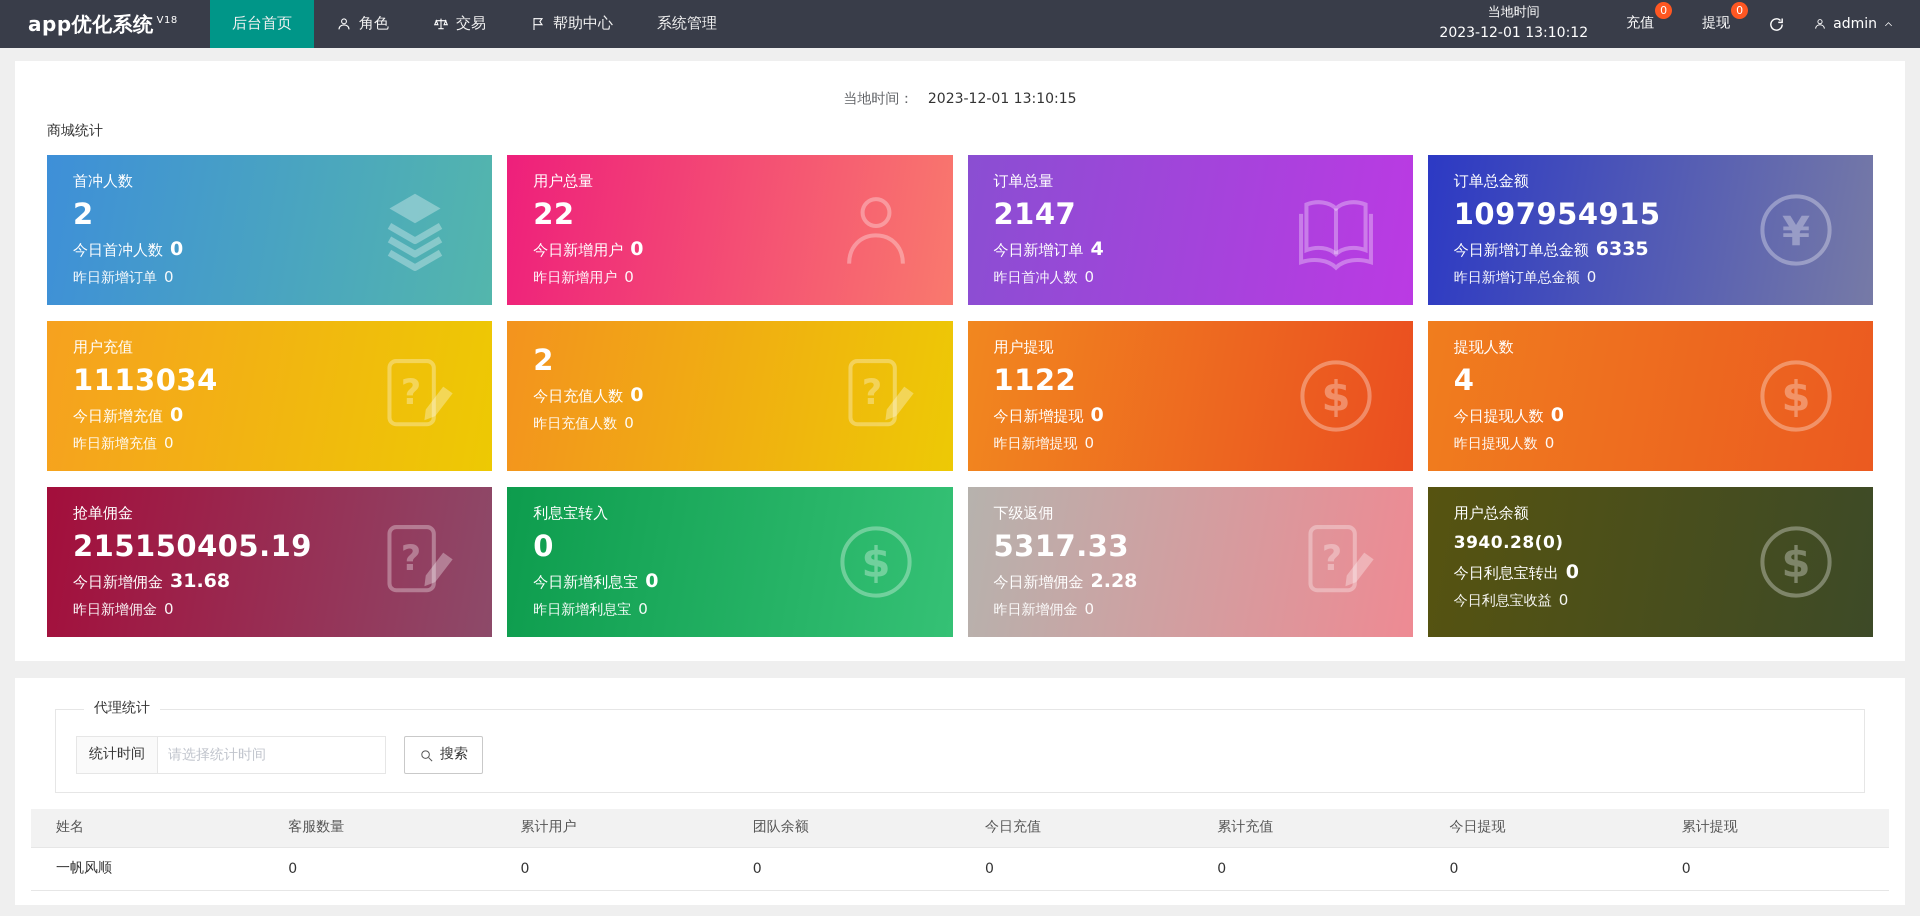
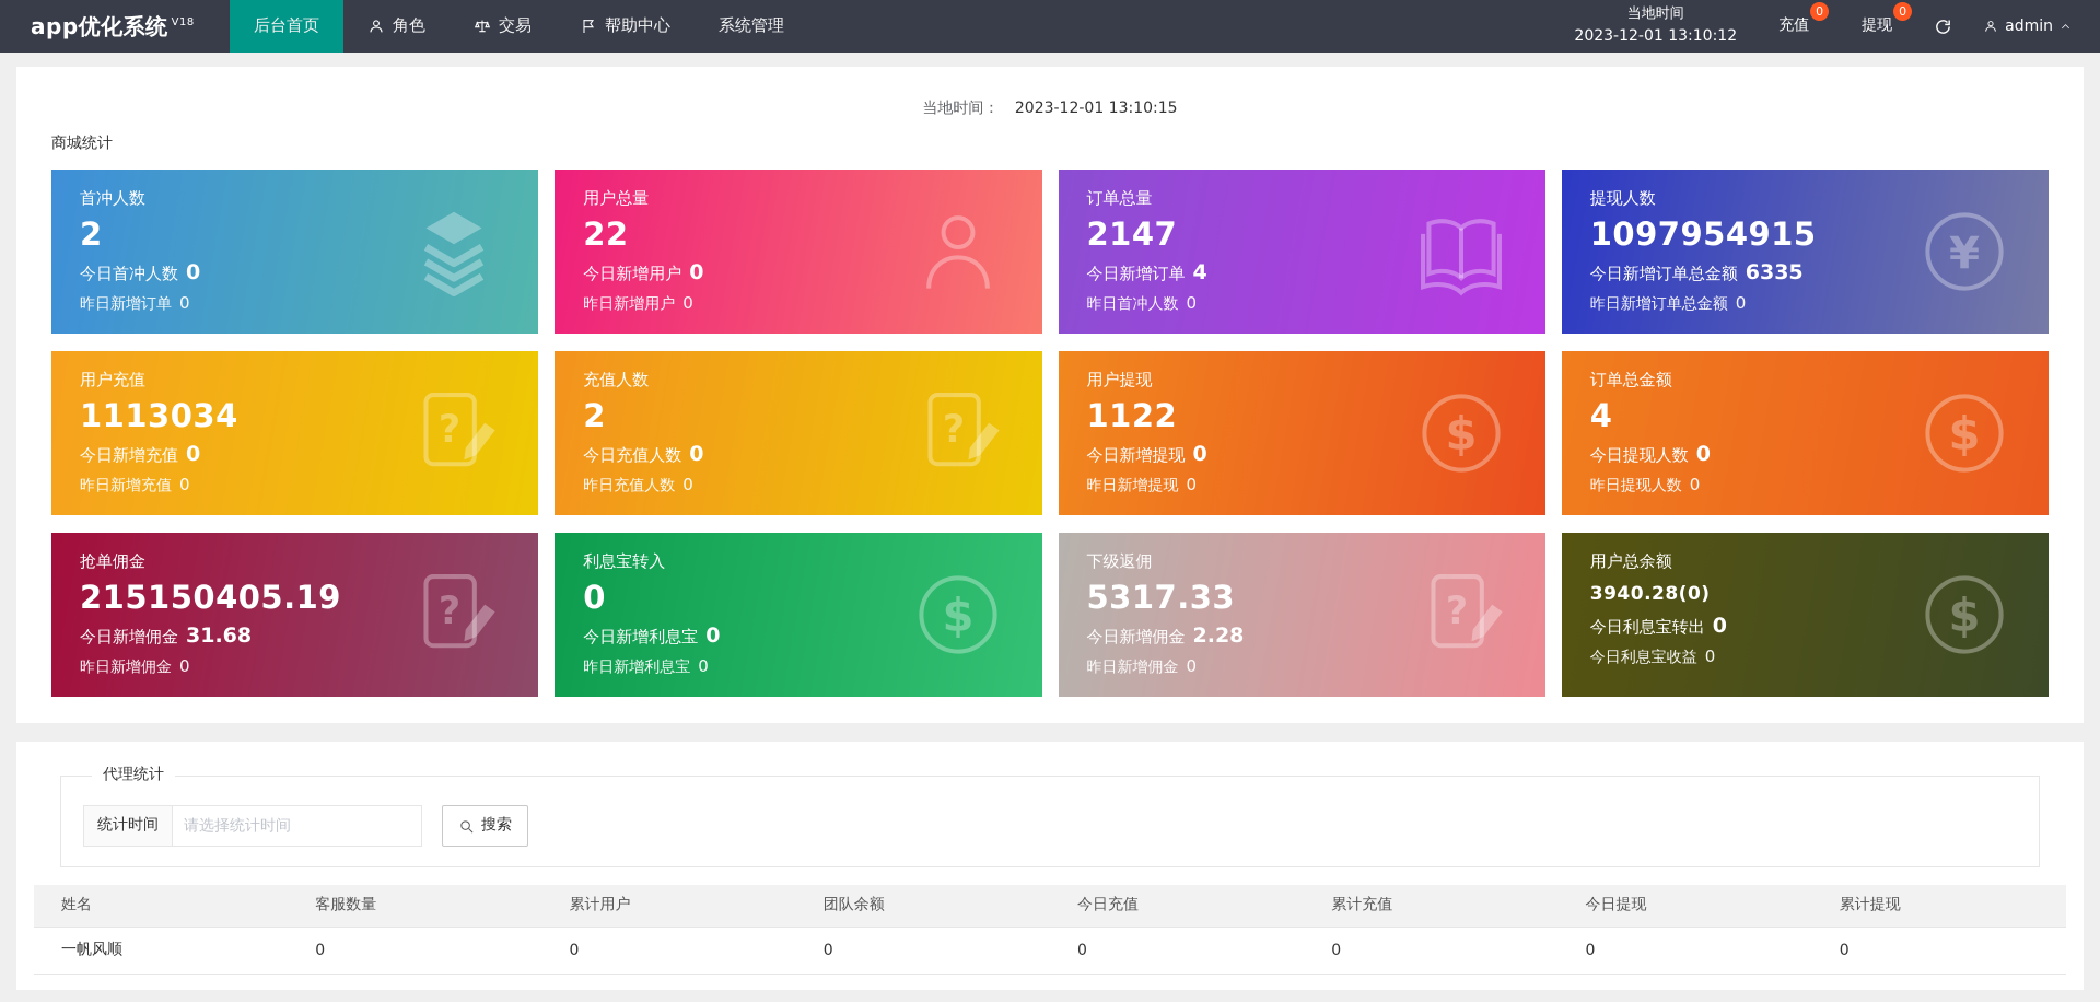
  app优化系统
  V18
  后台首页
  角色
  交易
  帮助中心
  系统管理
  当地时间
  2023-12-01 13:10:12
  充值
  0
  提现
  0
  admin
  当地时间： 2023-12-01 13:10:15
  商城统计
  首冲人数
  2
  今日首冲人数
  0
  昨日新增订单
  0
  用户总量
  22
  今日新增用户
  0
  昨日新增用户
  0
  订单总量
  2147
  今日新增订单
  4
  昨日首冲人数
  0
- 订单总金额
+ 提现人数
  1097954915
  今日新增订单总金额
  6335
  昨日新增订单总金额
  0
  用户充值
  1113034
  今日新增充值
  0
  昨日新增充值
  0
+ 充值人数
  2
  今日充值人数
  0
  昨日充值人数
  0
  用户提现
  1122
  今日新增提现
  0
  昨日新增提现
  0
- 提现人数
+ 订单总金额
  4
  今日提现人数
  0
  昨日提现人数
  0
  抢单佣金
  215150405.19
  今日新增佣金
  31.68
  昨日新增佣金
  0
  利息宝转入
  0
  今日新增利息宝
  0
  昨日新增利息宝
  0
  下级返佣
  5317.33
  今日新增佣金
  2.28
  昨日新增佣金
  0
  用户总余额
  3940.28(0)
  今日利息宝转出
  0
  今日利息宝收益
  0
  代理统计
  统计时间
  请选择统计时间
  搜索
  姓名	客服数量	累计用户	团队余额	今日充值	累计充值	今日提现	累计提现
  一帆风顺	0	0	0	0	0	0	0
